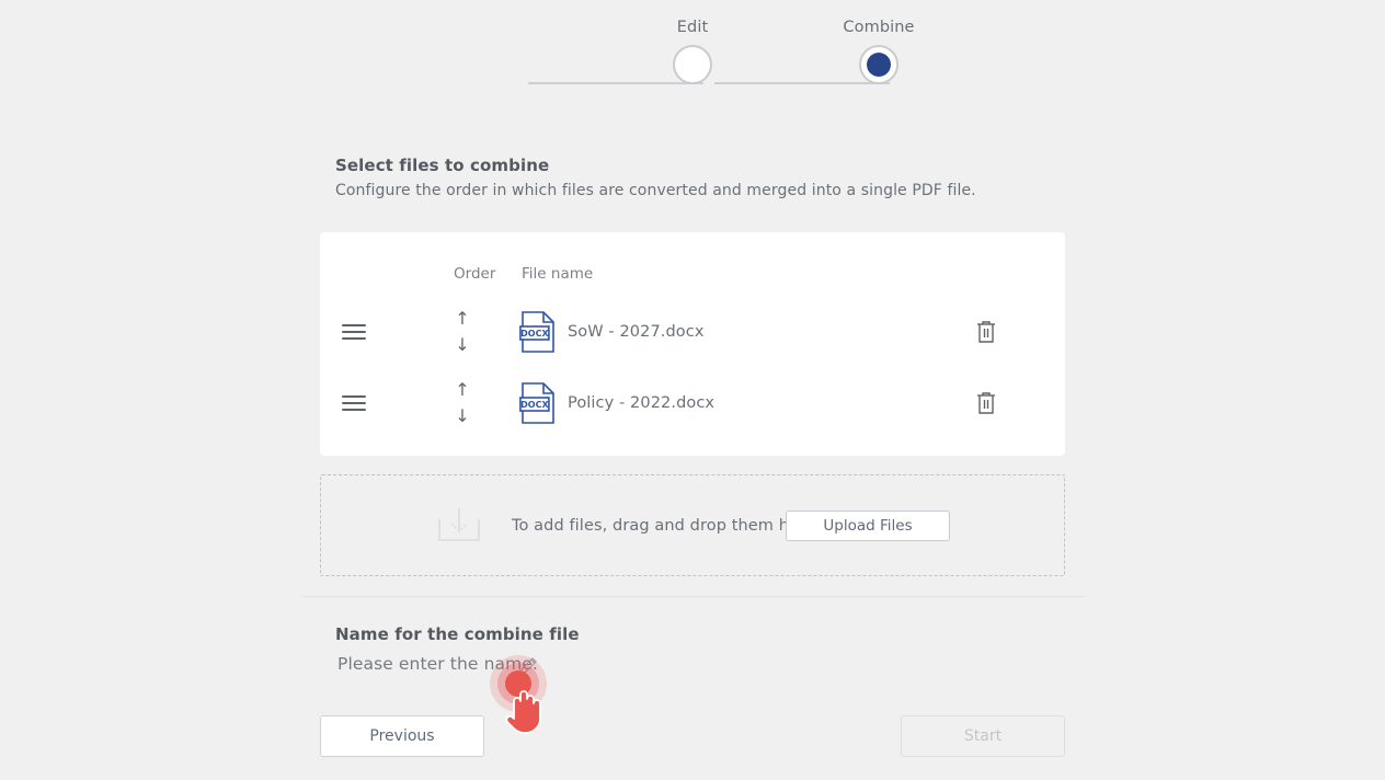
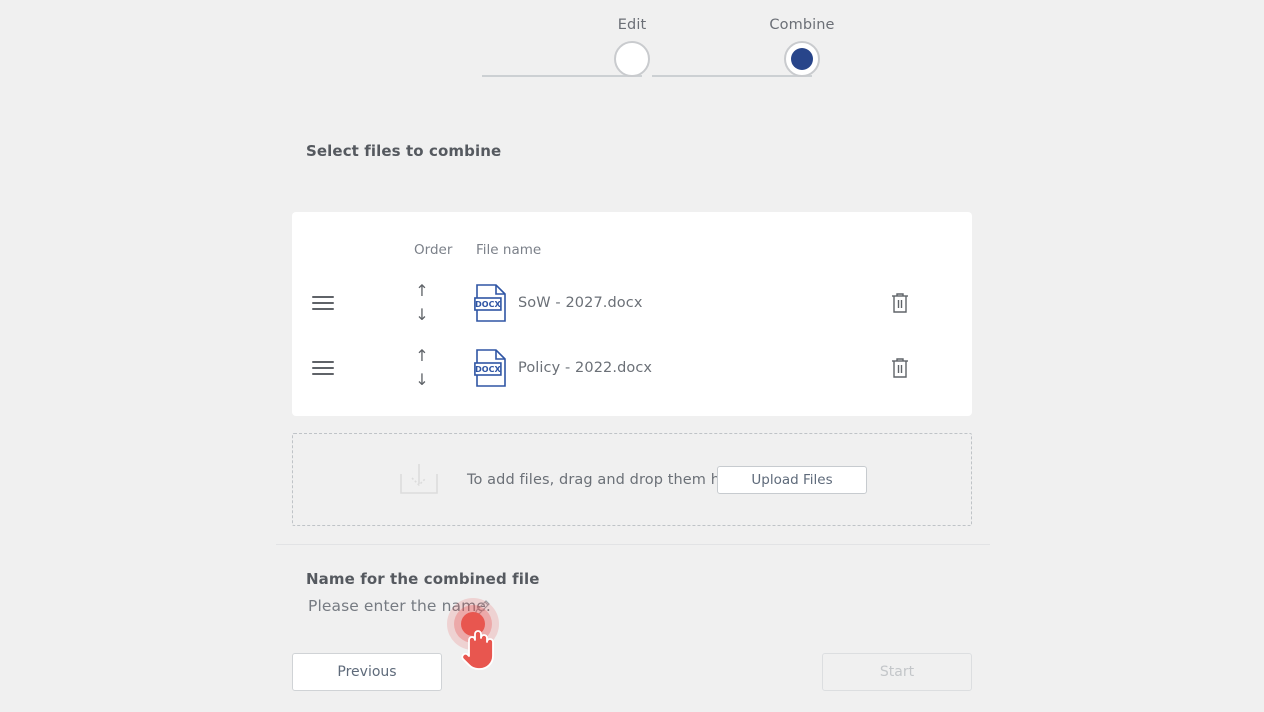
  Edit
  Combine
  Select files to combine
- Configure the order in which files are converted and merged into a single PDF file.
  Order
  File name
  ↑
  ↓
  DOCX
  SoW - 2027.docx
  ↑
  ↓
  DOCX
  Policy - 2022.docx
  To add files, drag and drop them h
  Upload Files
- Name for the combine file
+ Name for the combined file
  Please enter the nam.
  Previous
  Start
